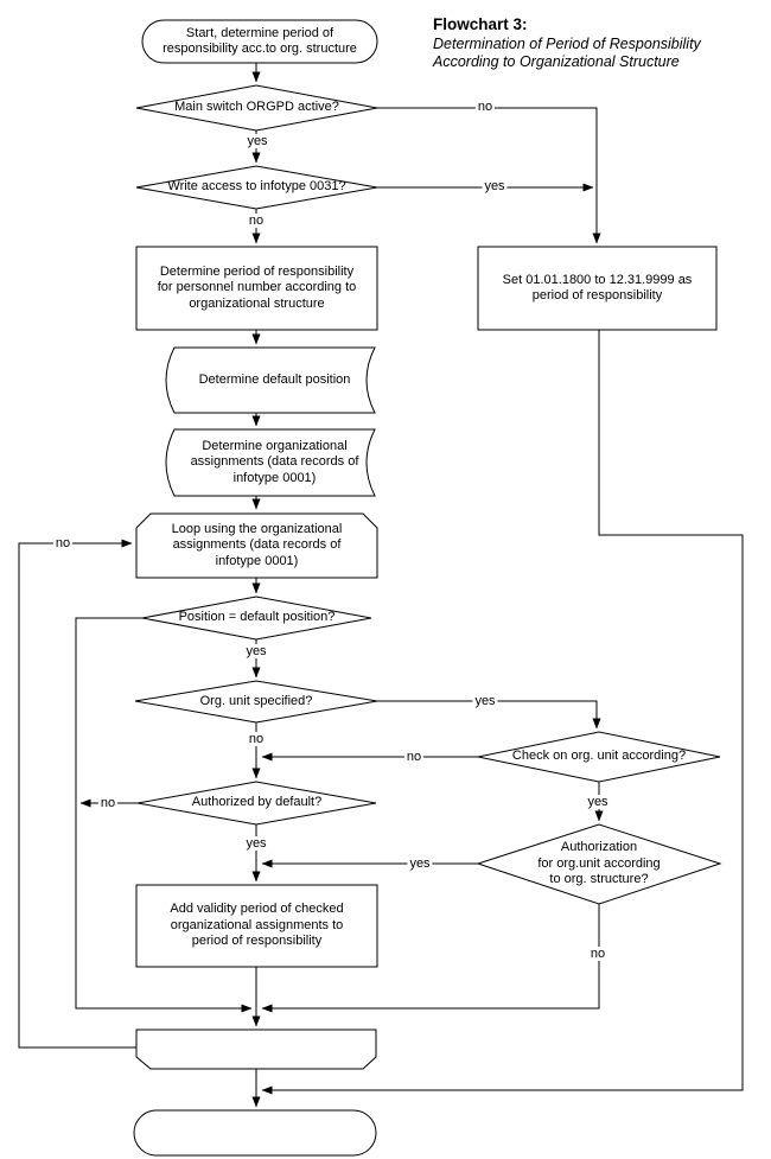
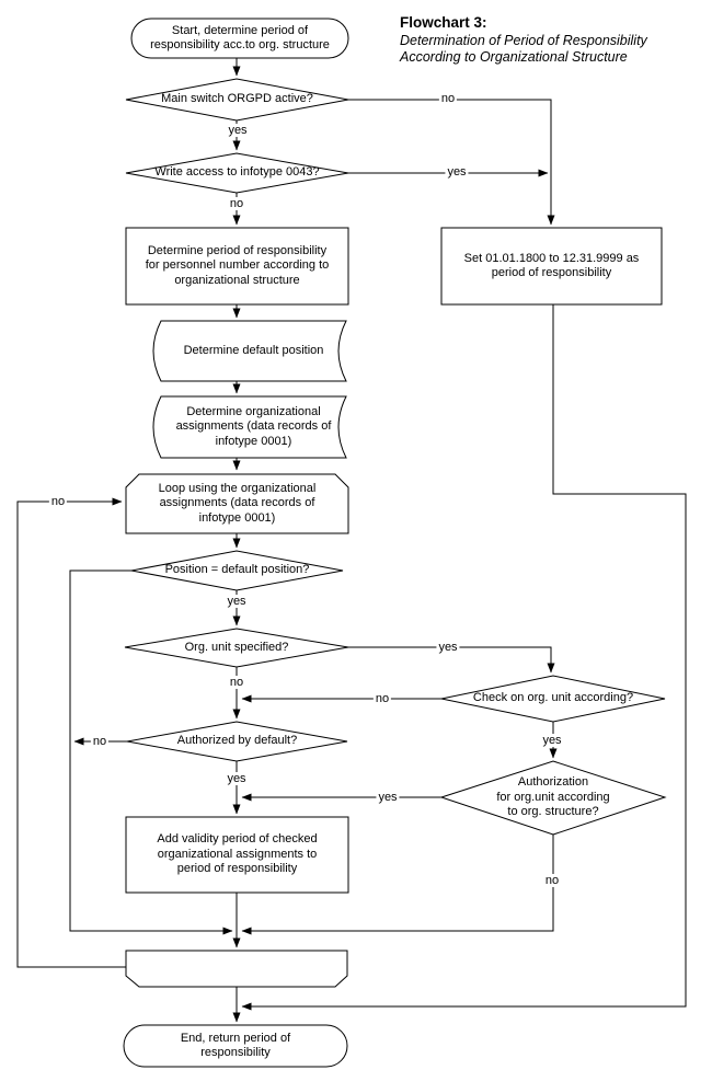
  Flowchart 3:
  Determination of Period of Responsibility
  According to Organizational Structure
  Start, determine period of
  responsibility acc.to org. structure
  Main switch ORGPD active?
- Write access to infotype 0031?
+ Write access to infotype 0043?
  Determine period of responsibility
  for personnel number according to
  organizational structure
  Set 01.01.1800 to 12.31.9999 as
  period of responsibility
  Determine default position
  Determine organizational
  assignments (data records of
  infotype 0001)
  Loop using the organizational
  assignments (data records of
  infotype 0001)
  Position = default position?
  Org. unit specified?
  Check on org. unit according?
  Authorized by default?
  Authorization
  for org.unit according
  to org. structure?
  Add validity period of checked
  organizational assignments to
  period of responsibility
+ End, return period of
+ responsibility
  yes
  no
  no
  yes
  no
  yes
  no
  yes
  no
  yes
  no
  yes
  yes
  no
